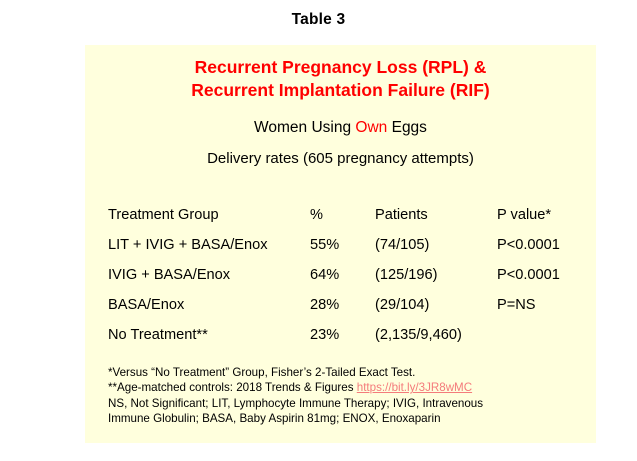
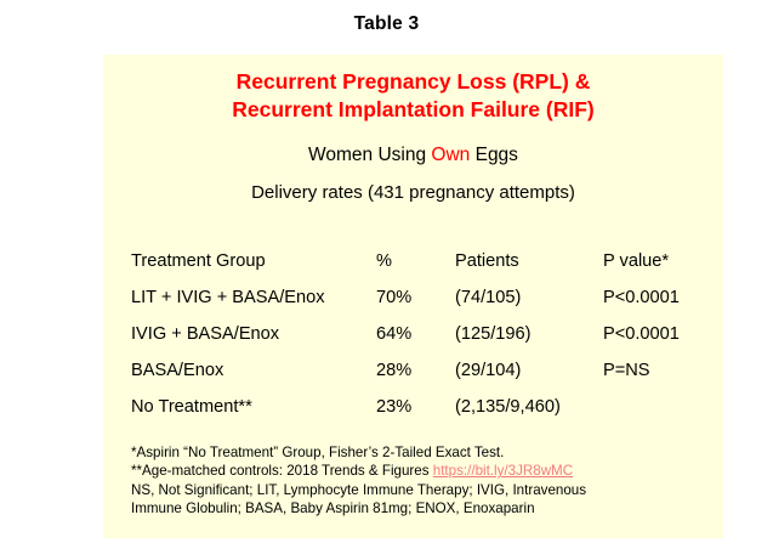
  Table 3
  Recurrent Pregnancy Loss (RPL) &
  Recurrent Implantation Failure (RIF)
  Women Using Own Eggs
- Delivery rates (605 pregnancy attempts)
+ Delivery rates (431 pregnancy attempts)
  Treatment Group	%	Patients	P value*
- LIT + IVIG + BASA/Enox	55%	(74/105)	P<0.0001
+ LIT + IVIG + BASA/Enox	70%	(74/105)	P<0.0001
  IVIG + BASA/Enox	64%	(125/196)	P<0.0001
  BASA/Enox	28%	(29/104)	P=NS
  No Treatment**	23%	(2,135/9,460)
- *Versus “No Treatment” Group, Fisher’s 2-Tailed Exact Test.
+ *Aspirin “No Treatment” Group, Fisher’s 2-Tailed Exact Test.
  **Age-matched controls: 2018 Trends & Figures https://bit.ly/3JR8wMC
  NS, Not Significant; LIT, Lymphocyte Immune Therapy; IVIG, Intravenous
  Immune Globulin; BASA, Baby Aspirin 81mg; ENOX, Enoxaparin
